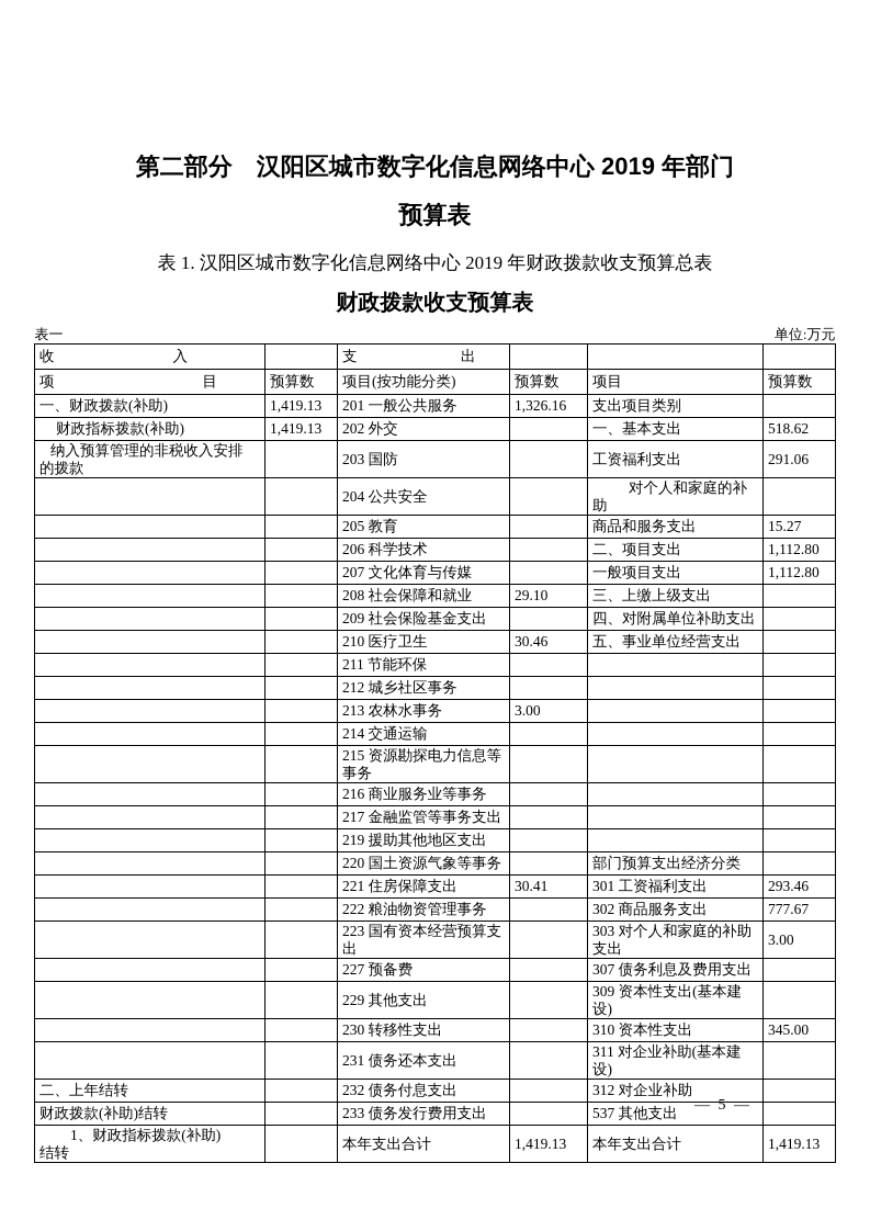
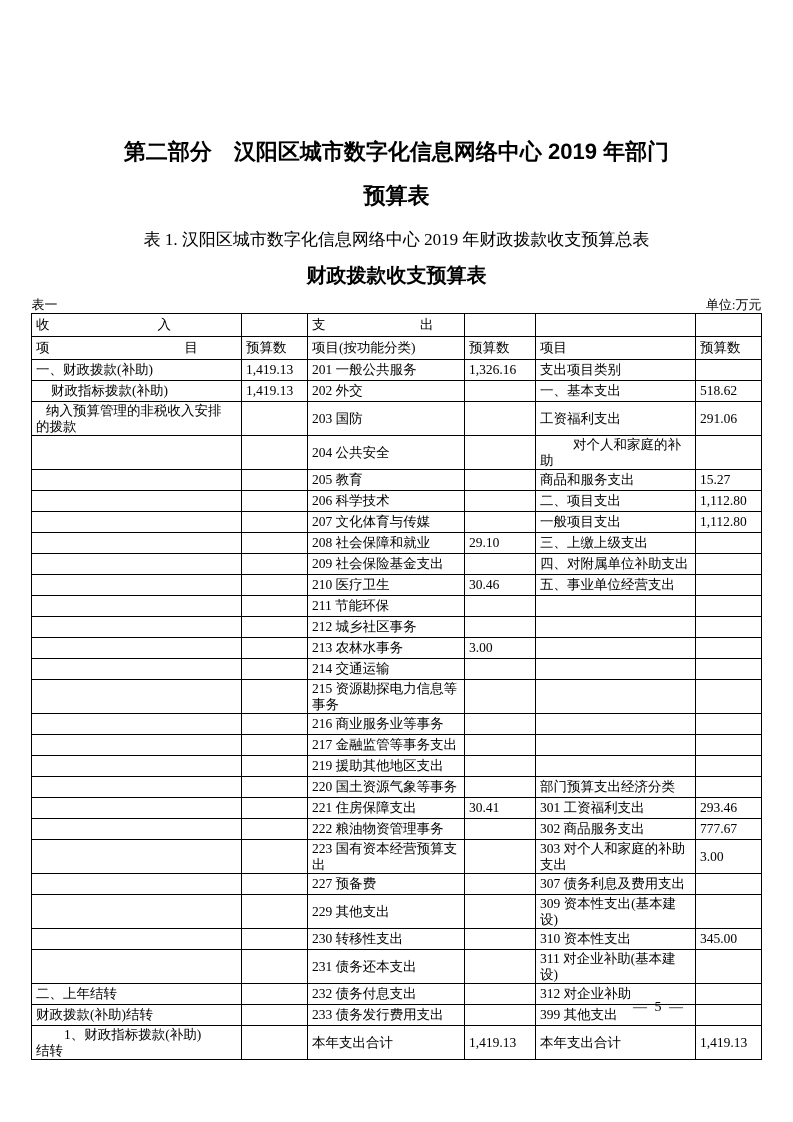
  第二部分 汉阳区城市数字化信息网络中心 2019 年部门
  预算表
  表 1. 汉阳区城市数字化信息网络中心 2019 年财政拨款收支预算总表
  财政拨款收支预算表
  表一
  单位:万元
  收 入		支 出
  项 目	预算数	项目(按功能分类)	预算数	项目	预算数
  一、财政拨款(补助)	1,419.13	201 一般公共服务	1,326.16	支出项目类别
  财政指标拨款(补助)	1,419.13	202 外交		一、基本支出	518.62
  纳入预算管理的非税收入安排 的拨款		203 国防		工资福利支出	291.06
  		204 公共安全		对个人和家庭的补 助
  		205 教育		商品和服务支出	15.27
  		206 科学技术		二、项目支出	1,112.80
  		207 文化体育与传媒		一般项目支出	1,112.80
  		208 社会保障和就业	29.10	三、上缴上级支出
  		209 社会保险基金支出		四、对附属单位补助支出
  		210 医疗卫生	30.46	五、事业单位经营支出
  		211 节能环保
  		212 城乡社区事务
  		213 农林水事务	3.00
  		214 交通运输
  		215 资源勘探电力信息等 事务
  		216 商业服务业等事务
  		217 金融监管等事务支出
  		219 援助其他地区支出
  		220 国土资源气象等事务		部门预算支出经济分类
  		221 住房保障支出	30.41	301 工资福利支出	293.46
  		222 粮油物资管理事务		302 商品服务支出	777.67
  		223 国有资本经营预算支 出		303 对个人和家庭的补助 支出	3.00
  		227 预备费		307 债务利息及费用支出
  		229 其他支出		309 资本性支出(基本建 设)
  		230 转移性支出		310 资本性支出	345.00
  		231 债务还本支出		311 对企业补助(基本建 设)
  二、上年结转		232 债务付息支出		312 对企业补助
- 财政拨款(补助)结转		233 债务发行费用支出		537 其他支出
+ 财政拨款(补助)结转		233 债务发行费用支出		399 其他支出
  1、财政指标拨款(补助) 结转		本年支出合计	1,419.13	本年支出合计	1,419.13
  — 5 —
